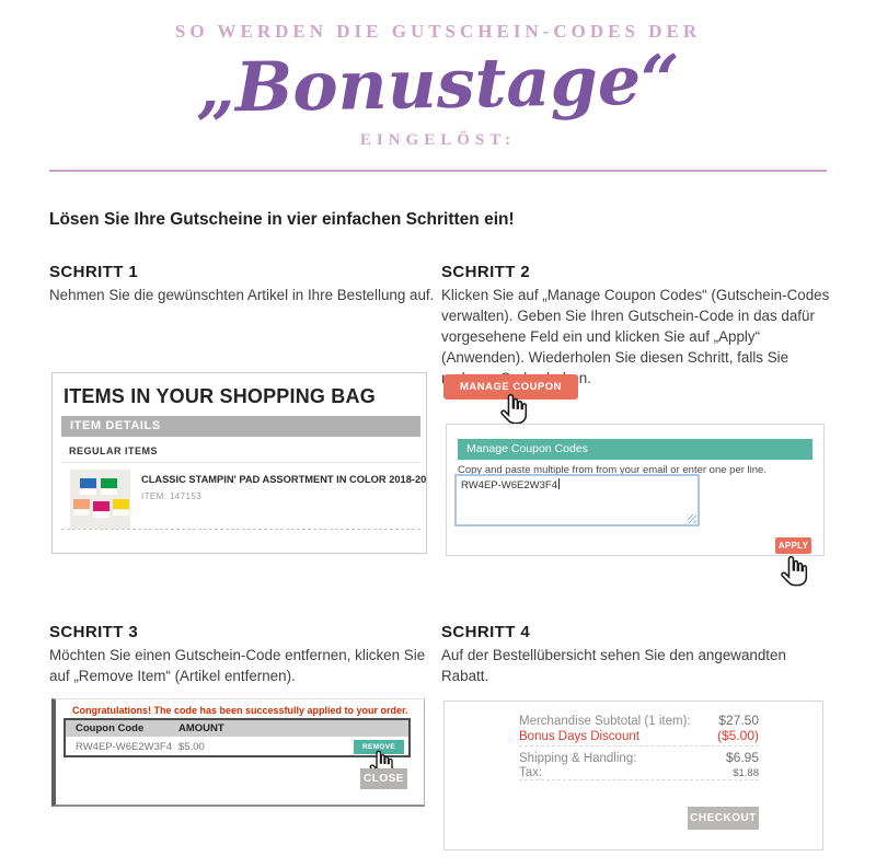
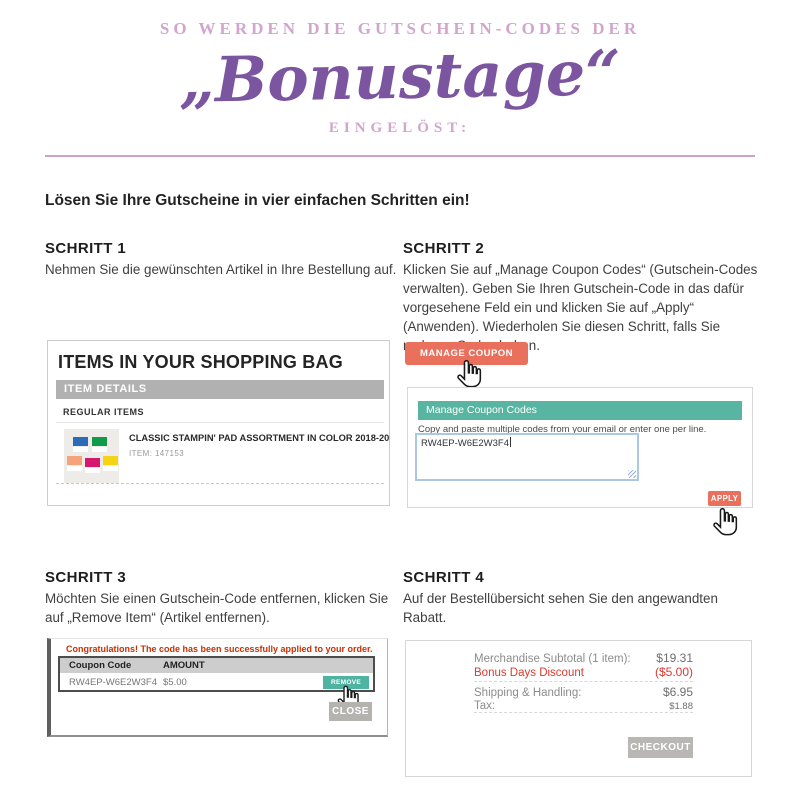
  SO WERDEN DIE GUTSCHEIN-CODES DER
  „Bonustage“
  EINGELÖST:
  Lösen Sie Ihre Gutscheine in vier einfachen Schritten ein!
  SCHRITT 1
  Nehmen Sie die gewünschten Artikel in Ihre Bestellung auf.
  SCHRITT 2
  Klicken Sie auf „Manage Coupon Codes“ (Gutschein-Codes verwalten). Geben Sie Ihren Gutschein-Code in das dafür vorgesehene Feld ein und klicken Sie auf „Apply“ (Anwenden). Wiederholen Sie diesen Schritt, falls Sie n.
  SCHRITT 3
  Möchten Sie einen Gutschein-Code entfernen, klicken Sie auf „Remove Item“ (Artikel entfernen).
  SCHRITT 4
  Auf der Bestellübersicht sehen Sie den angewandten Rabatt.
  ITEMS IN YOUR SHOPPING BAG
  ITEM DETAILS
  REGULAR ITEMS
  CLASSIC STAMPIN' PAD ASSORTMENT IN COLOR 2018-20
  ITEM: 147153
  MANAGE COUPON CS
  Manage Coupon Codes
- Copy and paste multiple from from your email or enter one per line.
+ Copy and paste multiple codes from your email or enter one per line.
  RW4EP-W6E2W3F4
  APPLY
  Congratulations! The code has been successfully applied to your order.
  Coupon Code
  AMOUNT
  RW4EP-W6E2W3F4
  $5.00
  CLOSE
  Merchandise Subtotal (1 item):
- $27.50
+ $19.31
  Bonus Days Discount
  ($5.00)
  Shipping & Handling:
  $6.95
  Tax:
  $1.88
  CHECKOUT
